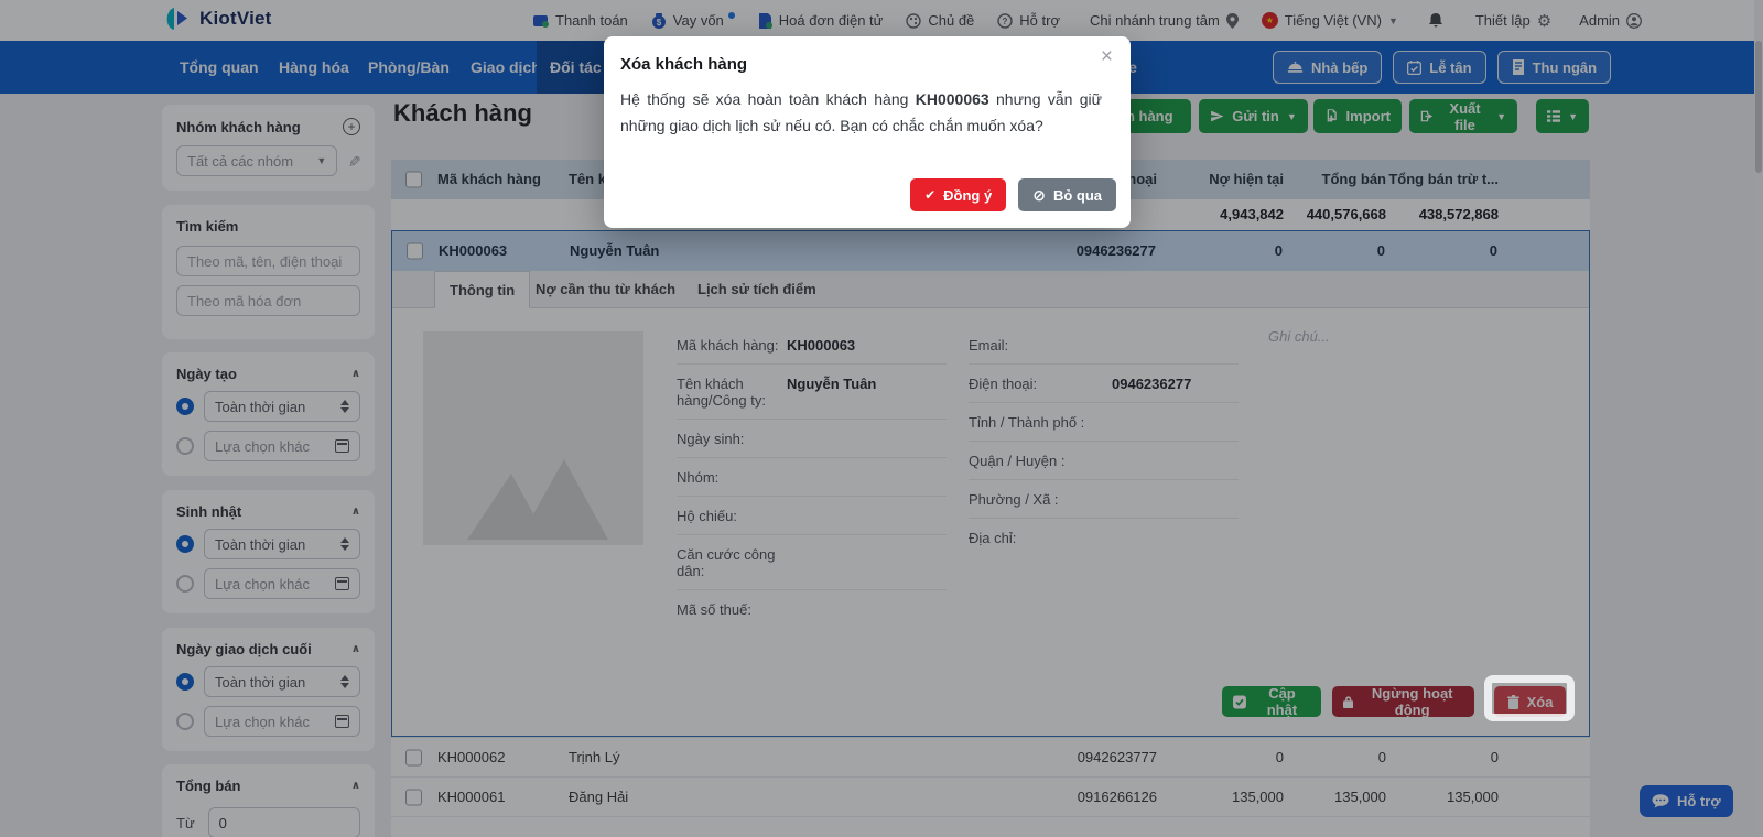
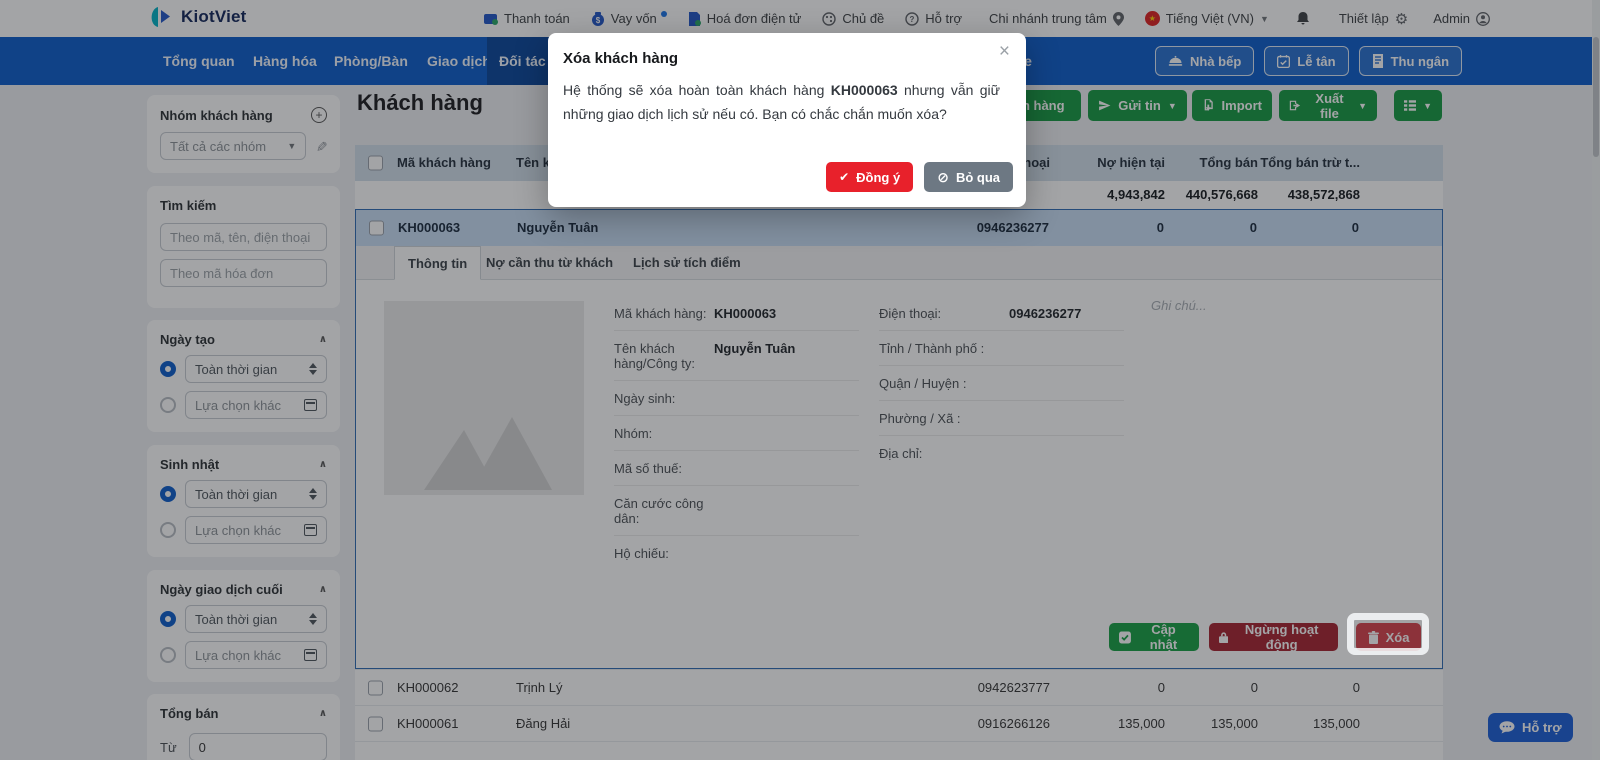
  KiotViet
  Thanh toán
  $
  Vay vốn
  Hoá đơn điện tử
  Chủ đề
  ?
  Hỗ trợ
  Chi nhánh trung tâm
  ★
  Tiếng Việt (VN)
  ▼
  Thiết lập
  ⚙
  Admin
  Tổng quan
  Hàng hóa
  Phòng/Bàn
  Giao dịc
  Đối tác
  Nhà bếp
  Lễ tân
  Thu ngân
  Nhóm khách hàng
  +
  Tất cả các nhóm
  ▼
  Tìm kiếm
  Theo mã, tên, điện thoại Theo mã hóa đơn
  Ngày tạo
  ∧
  Toàn thời gian
  Lựa chọn khác
  Sinh nhật
  ∧
  Toàn thời gian
  Lựa chọn khác
  Ngày giao dịch cuối
  ∧
  Toàn thời gian
  Lựa chọn khác
  Tổng bán
  ∧
  Từ
  0
  Khách hàng
  Gửi tin
  ▼
  Import
  Xuất file
  ▼
  ▼
  Mã khách hàng
  Nợ hiện tại
  Tổng bán
  Tổng bán trừ t...
  4,943,842
  440,576,668
  438,572,868
  KH000063
  Nguyễn Tuân
  0946236277
  0
  0
  0
  Thông tin
  Nợ cần thu từ khách
  Lịch sử tích điểm
  Mã khách hàng:
  KH000063
  Tên khách hàng/Công ty:
  Nguyễn Tuân
  Ngày sinh:
  Nhóm:
- Hộ chiếu:
+ Mã số thuế:
  Căn cước công dân:
- Mã số thuế:
+ Hộ chiếu:
- Email:
  Điện thoại:
  0946236277
  Tỉnh / Thành phố :
  Quận / Huyện :
  Phường / Xã :
  Địa chỉ:
  Ghi chú...
  Cập nhật
  Ngừng hoạt động
  Xóa
  KH000062
  Trịnh Lý
  0942623777
  0
  0
  0
  KH000061
  Đăng Hải
  0916266126
  135,000
  135,000
  135,000
  Hỗ trợ
  Xóa khách hàng
  ×
  Hệ thống sẽ xóa hoàn toàn khách hàng KH000063 nhưng vẫn giữ những giao dịch lịch sử nếu có. Bạn có chắc chắn muốn xóa?
  ✔
  Đồng ý
  ⊘
  Bỏ qua
